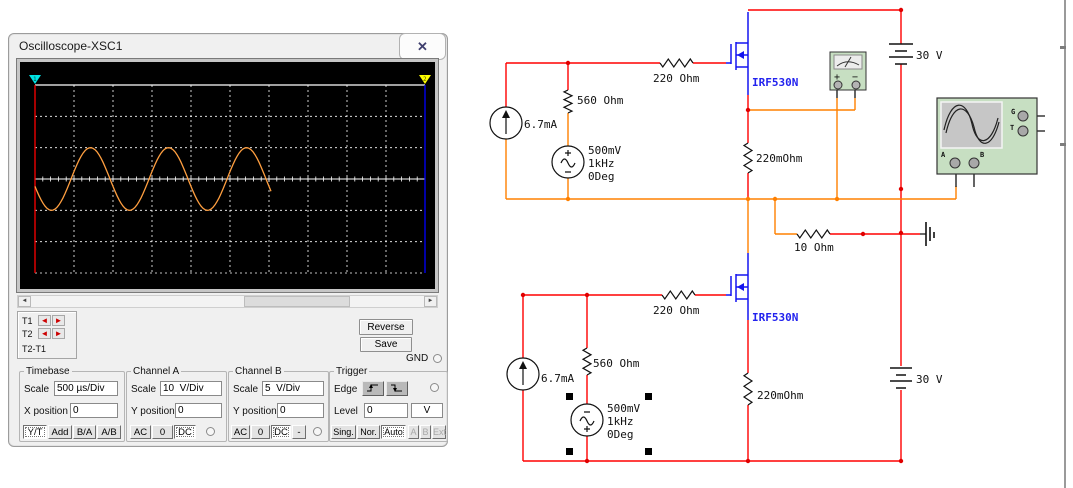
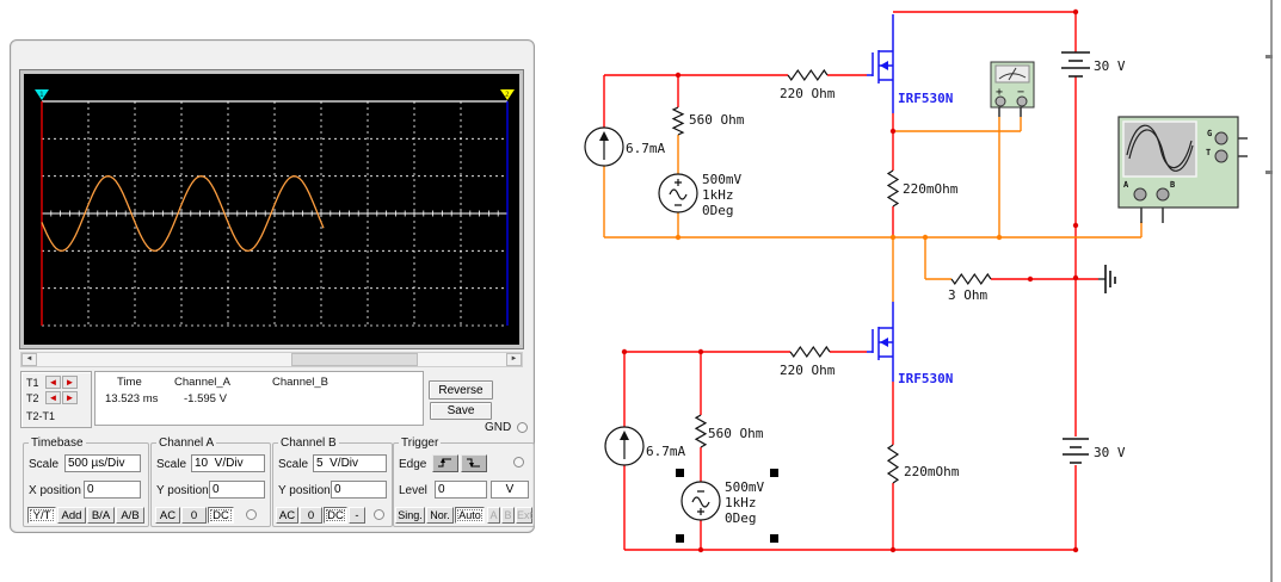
  +
  −
  G
  T
  A
  B
  220 Ohm
  560 Ohm
  6.7mA
  500mV
  1kHz
  0Deg
  IRF530N
  220mOhm
  30 V
- 10 Ohm
+ 3 Ohm
  220 Ohm
  560 Ohm
  6.7mA
  500mV
  1kHz
  0Deg
  IRF530N
  220mOhm
  30 V
- Oscilloscope-XSC1
- ✕
  T1
  ◄
  ►
  T2
  ◄
  ►
  T2-T1
+ Time
+ Channel_A
+ Channel_B
+ 13.523 ms
+ -1.595 V
  Reverse
  Save
  GND
  Timebase
  Scale
  500 µs/Div
  X position
  0
  Y/T
  Add
  B/A
  A/B
  Channel A
  Scale
  10 V/Div
  Y position
  0
  AC
  0
  DC
  Channel B
  Scale
  5 V/Div
  Y position
  0
  AC
  0
  DC
  -
  Trigger
  Edge
  Level
  0
  V
  Sing.
  Nor.
  Auto
  A
  B
  Ext
